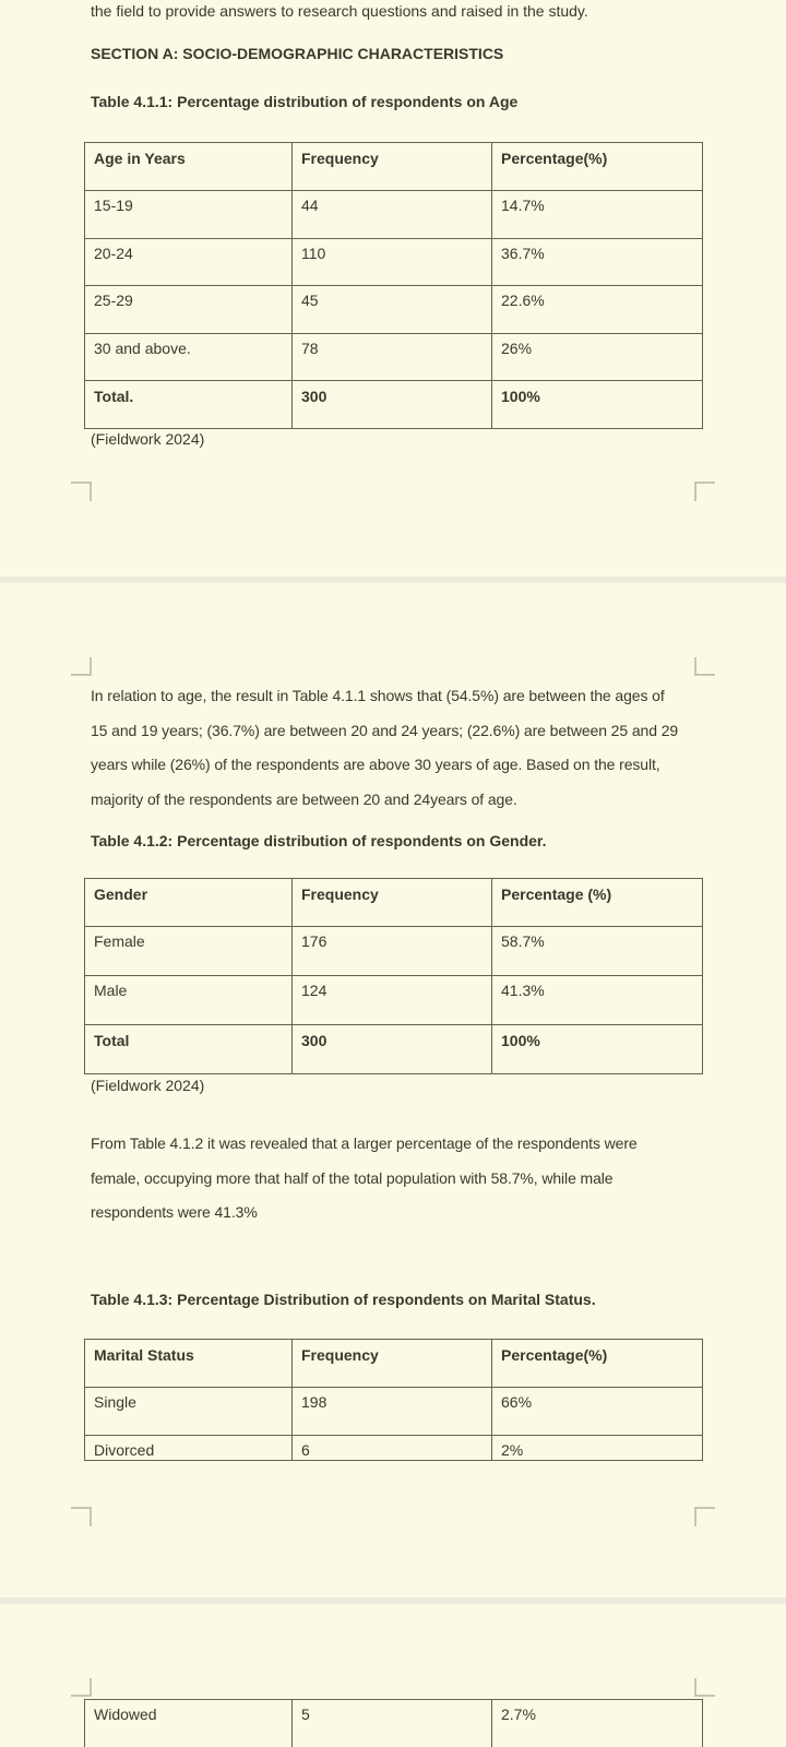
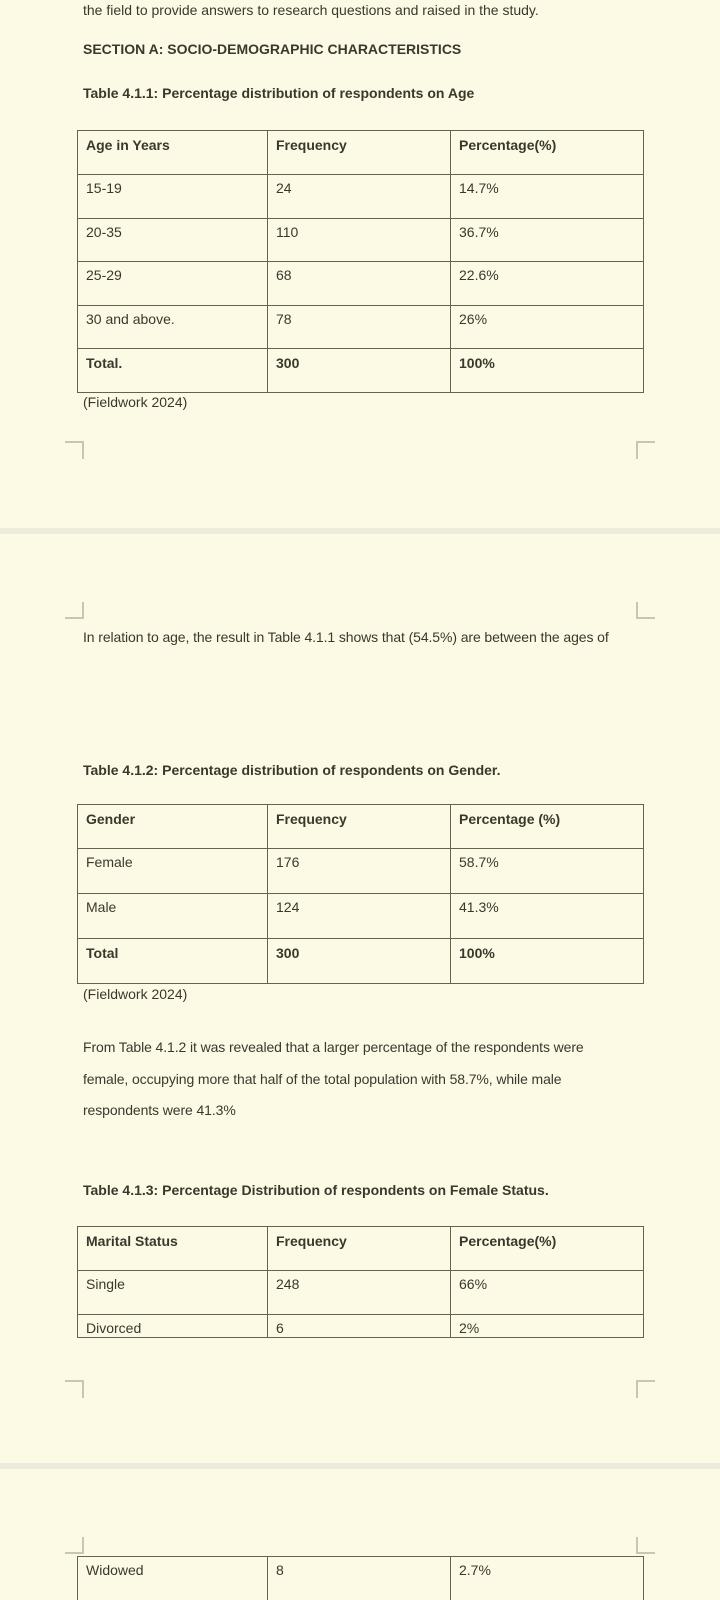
  the field to provide answers to research questions and raised in the study.
  SECTION A: SOCIO-DEMOGRAPHIC CHARACTERISTICS
  Table 4.1.1: Percentage distribution of respondents on Age
  Age in Years	Frequency	Percentage(%)
- 15-19	44	14.7%
+ 15-19	24	14.7%
- 20-24	110	36.7%
+ 20-35	110	36.7%
- 25-29	45	22.6%
+ 25-29	68	22.6%
  30 and above.	78	26%
  Total.	300	100%
  (Fieldwork 2024)
  In relation to age, the result in Table 4.1.1 shows that (54.5%) are between the ages of
- 15 and 19 years; (36.7%) are between 20 and 24 years; (22.6%) are between 25 and 29
- years while (26%) of the respondents are above 30 years of age. Based on the result,
- majority of the respondents are between 20 and 24years of age.
  Table 4.1.2: Percentage distribution of respondents on Gender.
  Gender	Frequency	Percentage (%)
  Female	176	58.7%
  Male	124	41.3%
  Total	300	100%
  (Fieldwork 2024)
  From Table 4.1.2 it was revealed that a larger percentage of the respondents were
  female, occupying more that half of the total population with 58.7%, while male
  respondents were 41.3%
- Table 4.1.3: Percentage Distribution of respondents on Marital Status.
+ Table 4.1.3: Percentage Distribution of respondents on Female Status.
  Marital Status	Frequency	Percentage(%)
- Single	198	66%
+ Single	248	66%
  Divorced	6	2%
- Widowed	5	2.7%
+ Widowed	8	2.7%
